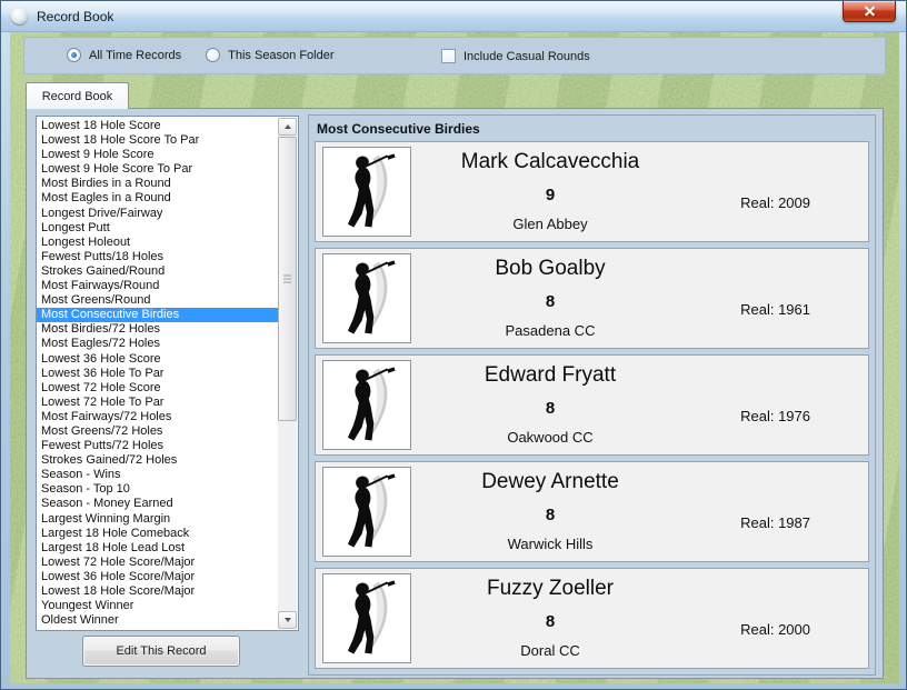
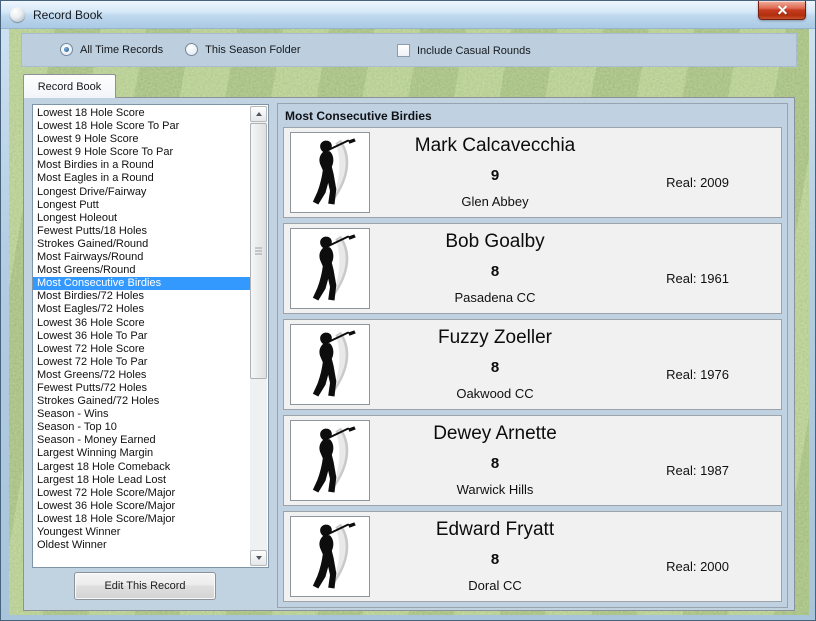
  Record Book
  All Time Records
  This Season Folder
  Include Casual Rounds
  Record Book
  Lowest 18 Hole Score
  Lowest 18 Hole Score To Par
  Lowest 9 Hole Score
  Lowest 9 Hole Score To Par
  Most Birdies in a Round
  Most Eagles in a Round
  Longest Drive/Fairway
  Longest Putt
  Longest Holeout
  Fewest Putts/18 Holes
  Strokes Gained/Round
  Most Fairways/Round
  Most Greens/Round
  Most Consecutive Birdies
  Most Birdies/72 Holes
  Most Eagles/72 Holes
  Lowest 36 Hole Score
  Lowest 36 Hole To Par
  Lowest 72 Hole Score
  Lowest 72 Hole To Par
- Most Fairways/72 Holes
  Most Greens/72 Holes
  Fewest Putts/72 Holes
  Strokes Gained/72 Holes
  Season - Wins
  Season - Top 10
  Season - Money Earned
  Largest Winning Margin
  Largest 18 Hole Comeback
  Largest 18 Hole Lead Lost
  Lowest 72 Hole Score/Major
  Lowest 36 Hole Score/Major
  Lowest 18 Hole Score/Major
  Youngest Winner
  Oldest Winner
  Edit This Record
  Most Consecutive Birdies
  Mark Calcavecchia
  9
  Glen Abbey
  Real: 2009
  Bob Goalby
  8
  Pasadena CC
  Real: 1961
- Edward Fryatt
+ Fuzzy Zoeller
  8
  Oakwood CC
  Real: 1976
  Dewey Arnette
  8
  Warwick Hills
  Real: 1987
- Fuzzy Zoeller
+ Edward Fryatt
  8
  Doral CC
  Real: 2000
